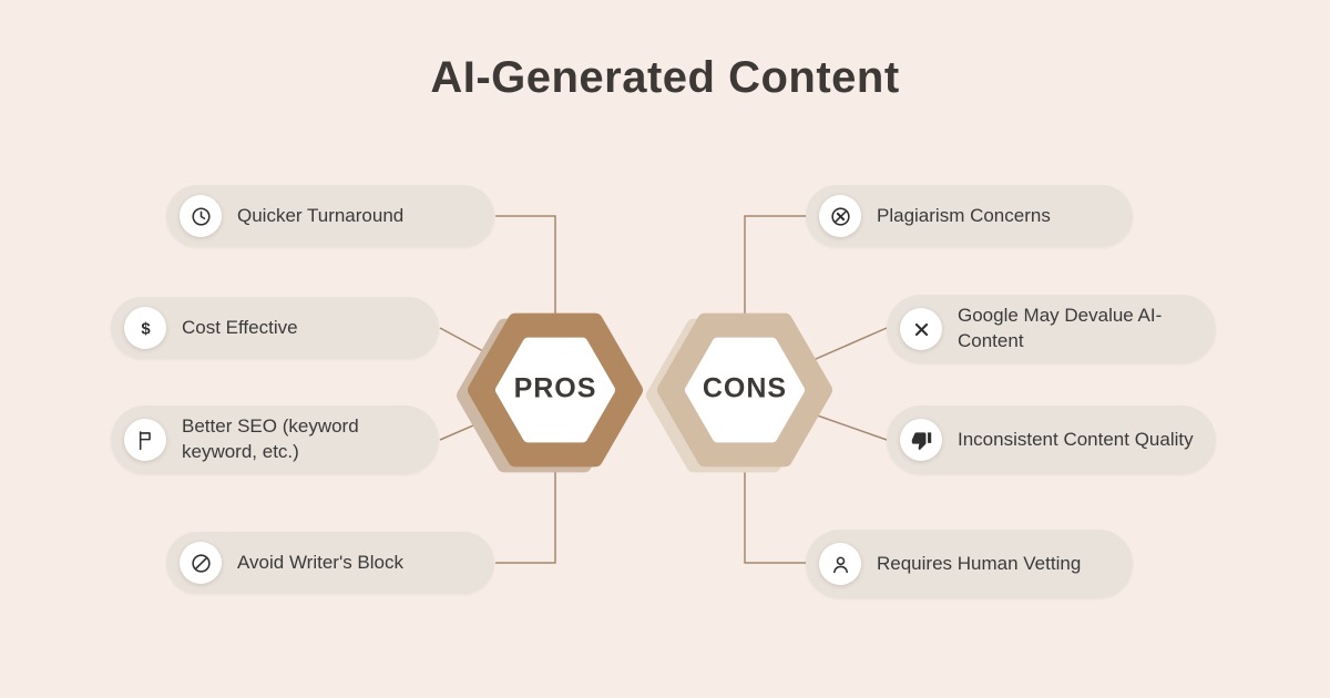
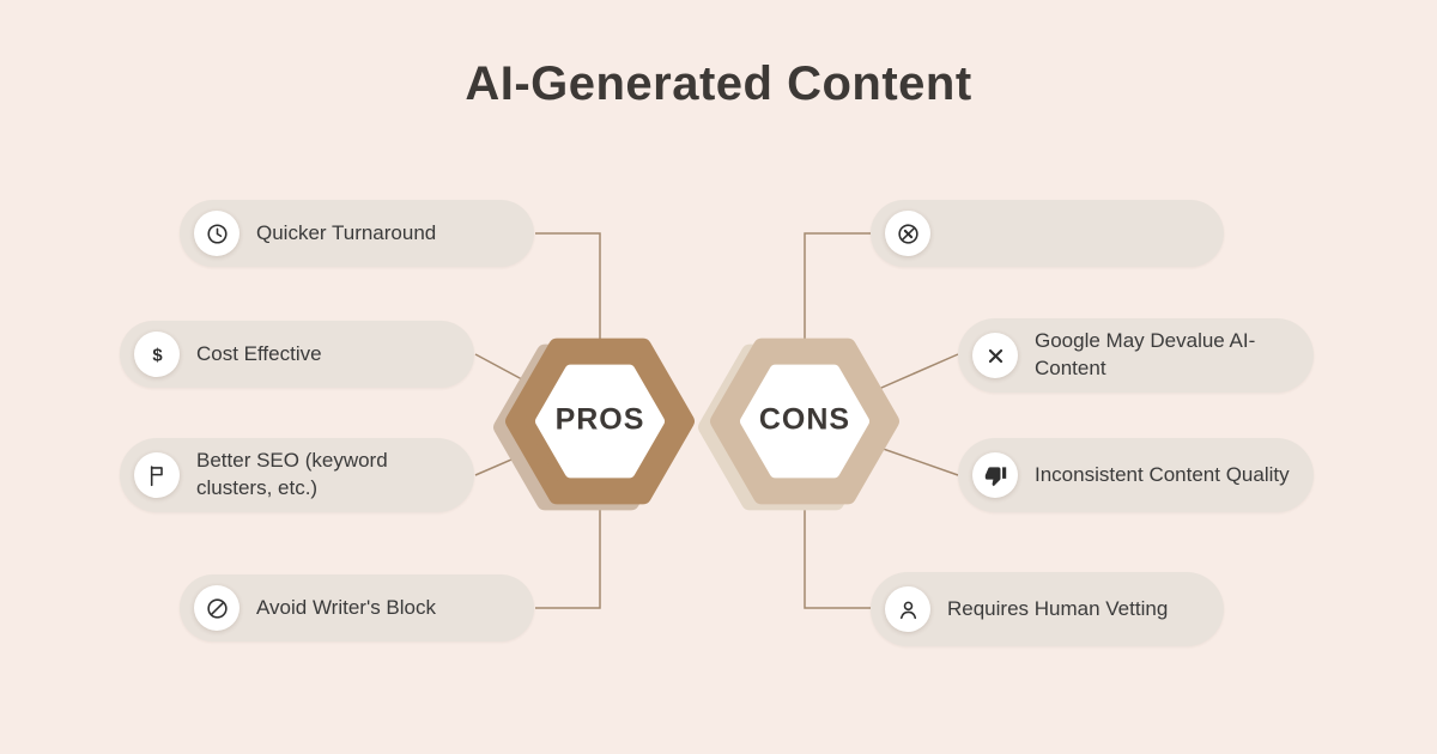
  AI-Generated Content
  PROS
  CONS
  Quicker Turnaround
  $
  Cost Effective
- Better SEO (keyword keyword, etc.)
+ Better SEO (keyword clusters, etc.)
  Avoid Writer's Block
- Plagiarism Concerns
  Google May Devalue AI-Content
  Inconsistent Content Quality
  Requires Human Vetting
